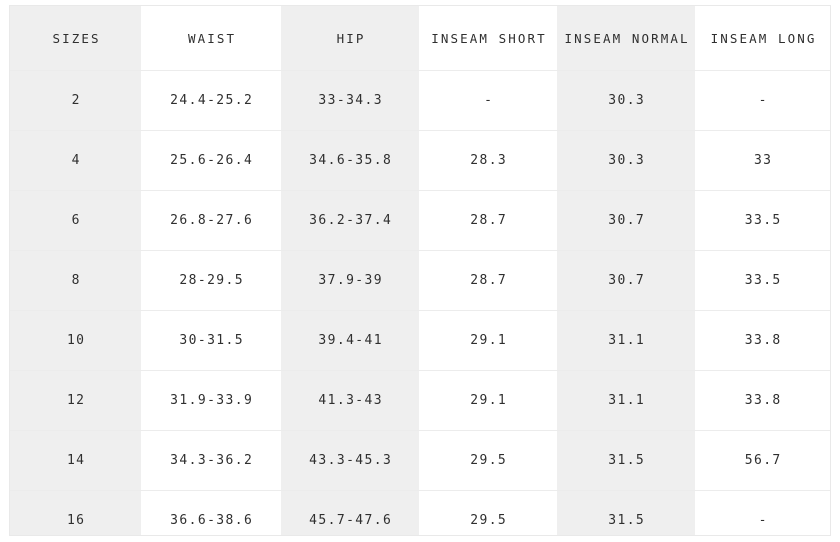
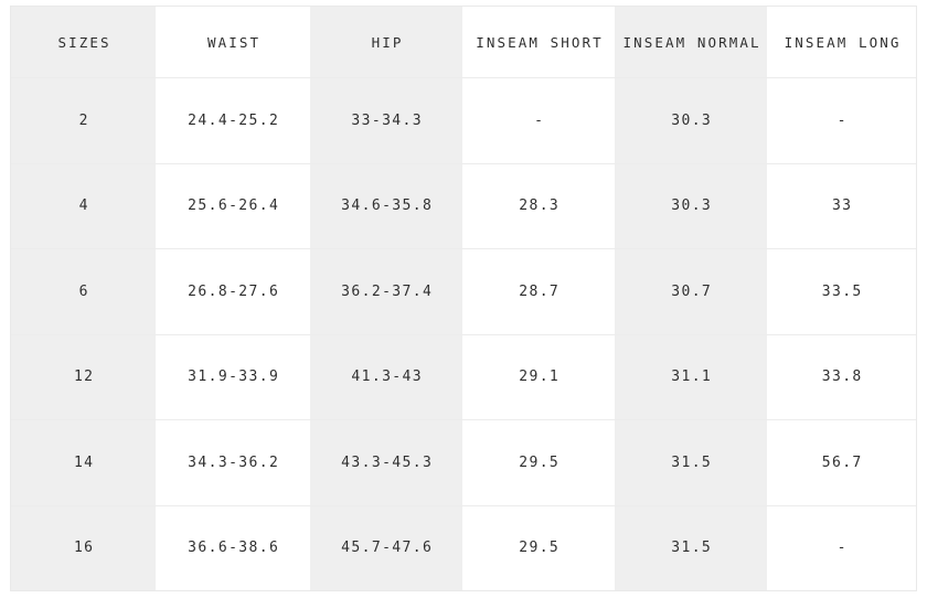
  SIZES	WAIST	HIP	INSEAM SHORT	INSEAM NORMAL	INSEAM LONG
  2	24.4-25.2	33-34.3	-	30.3	-
  4	25.6-26.4	34.6-35.8	28.3	30.3	33
  6	26.8-27.6	36.2-37.4	28.7	30.7	33.5
- 8	28-29.5	37.9-39	28.7	30.7	33.5
- 10	30-31.5	39.4-41	29.1	31.1	33.8
  12	31.9-33.9	41.3-43	29.1	31.1	33.8
  14	34.3-36.2	43.3-45.3	29.5	31.5	56.7
  16	36.6-38.6	45.7-47.6	29.5	31.5	-
